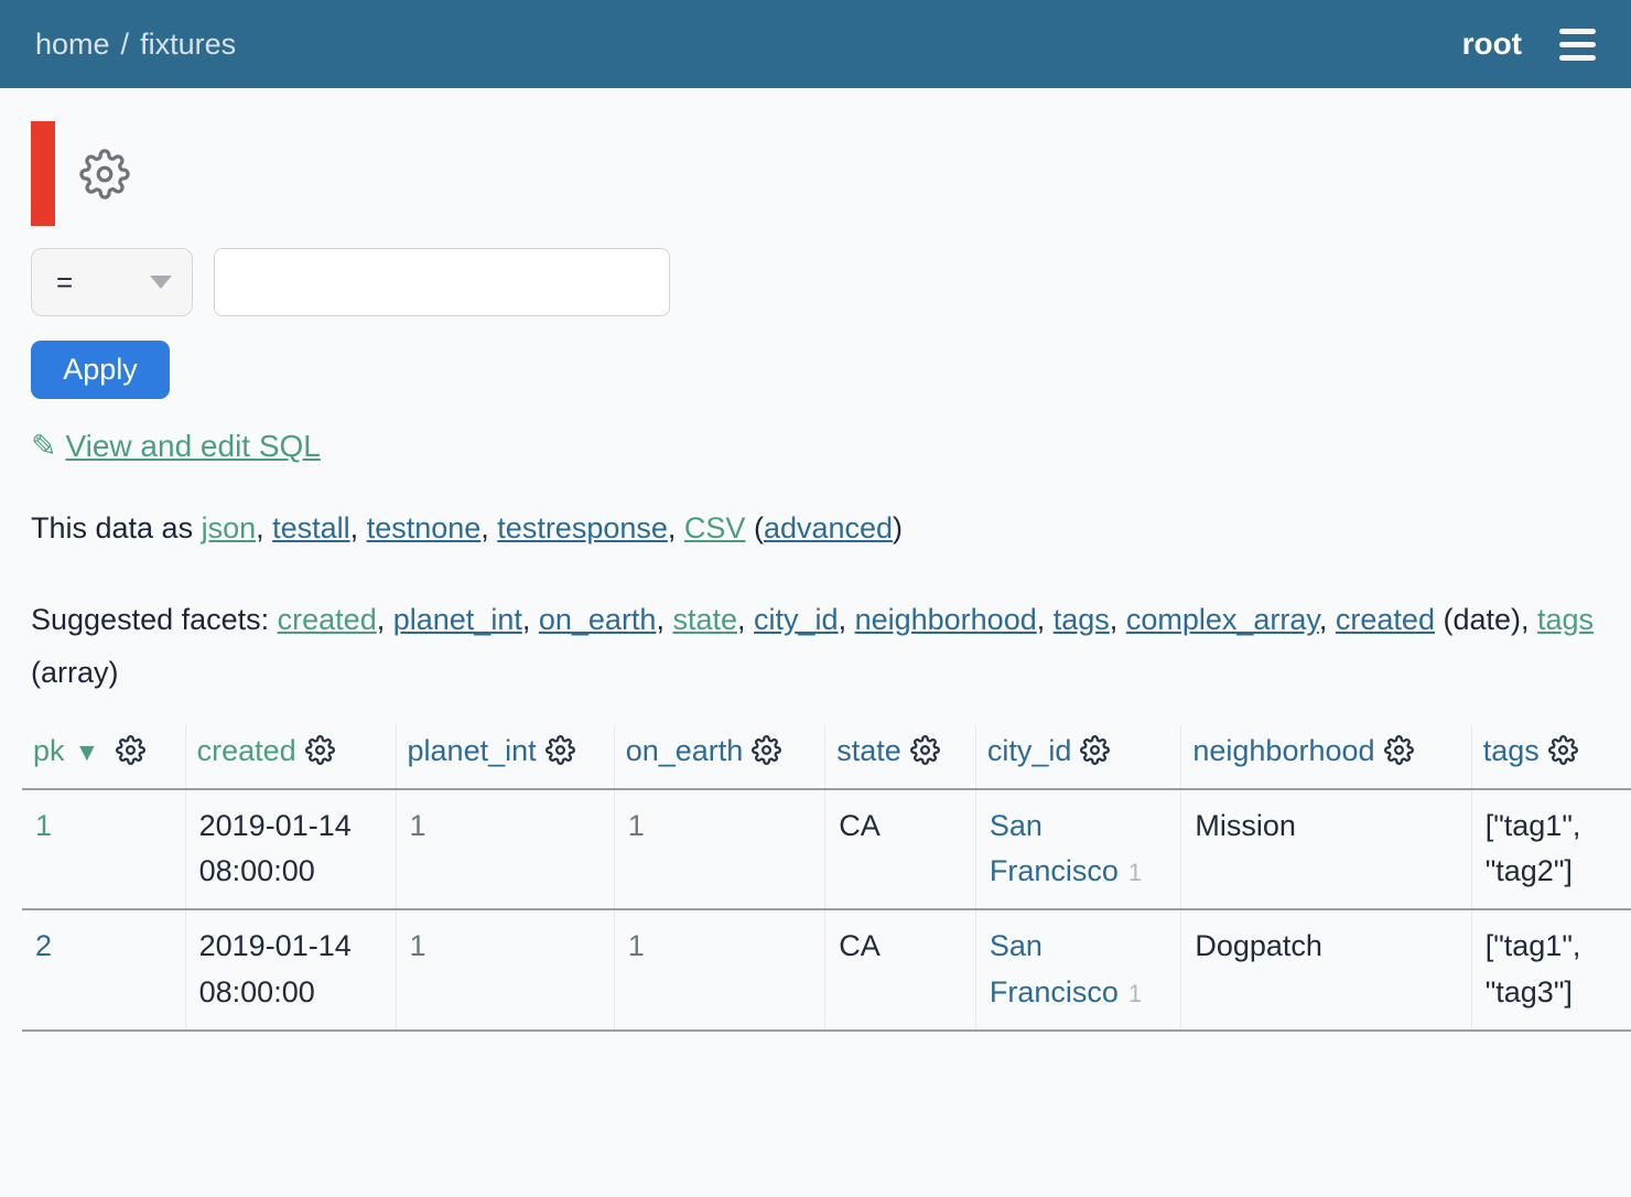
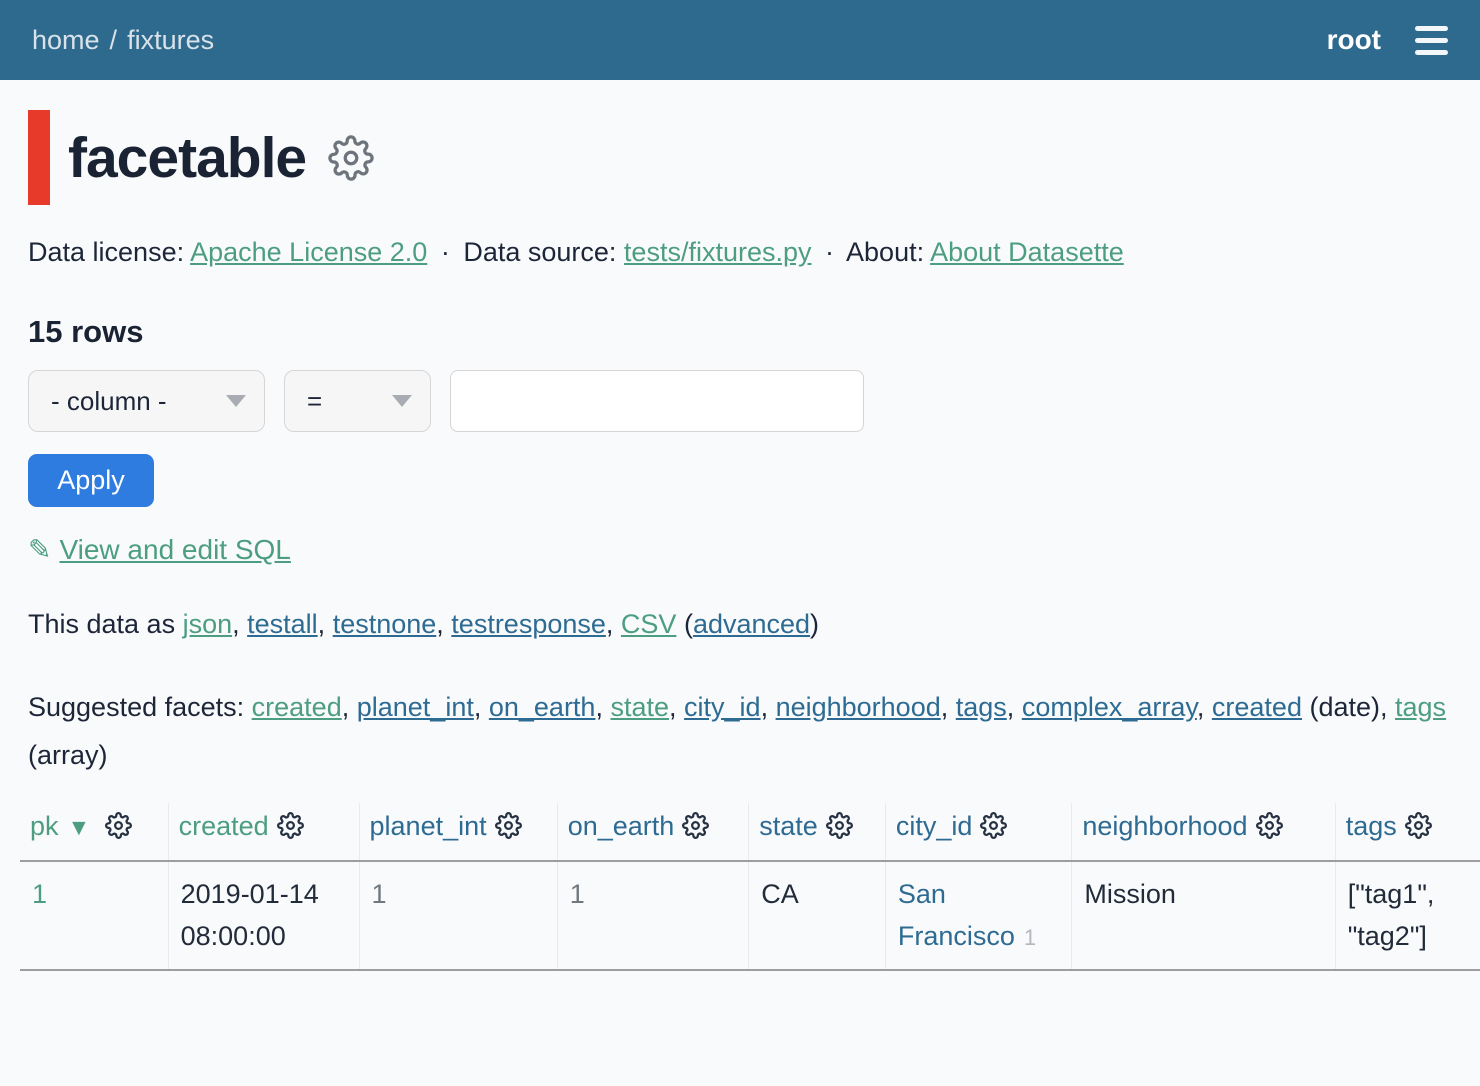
  home / fixtures
  root
+ facetable
+ Data license: Apache License 2.0 · Data source: tests/fixtures.py · About: About Datasette
+ 15 rows
+ - column -
  =
  Apply
  ✎ View and edit SQL
  This data as json, testall, testnone, testresponse, CSV (advanced)
  Suggested facets: created, planet_int, on_earth, state, city_id, neighborhood, tags, complex_array, created (date), tags (array)
  pk ▼	created	planet_int	on_earth	state	city_id	neighborhood	tags
  1	2019-01-14 08:00:00	1	1	CA	San Francisco 1	Mission	["tag1", "tag2"]
- 2	2019-01-14 08:00:00	1	1	CA	San Francisco 1	Dogpatch	["tag1", "tag3"]
